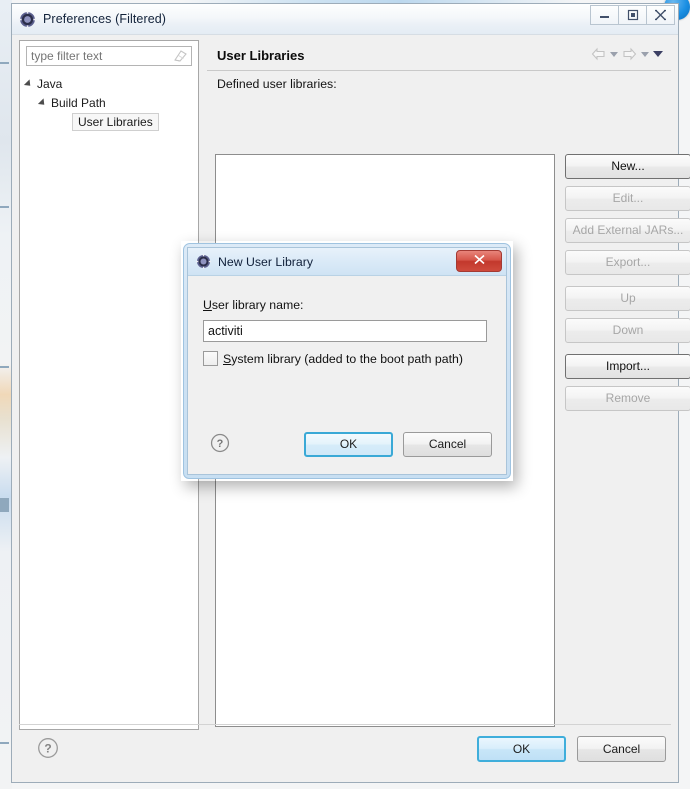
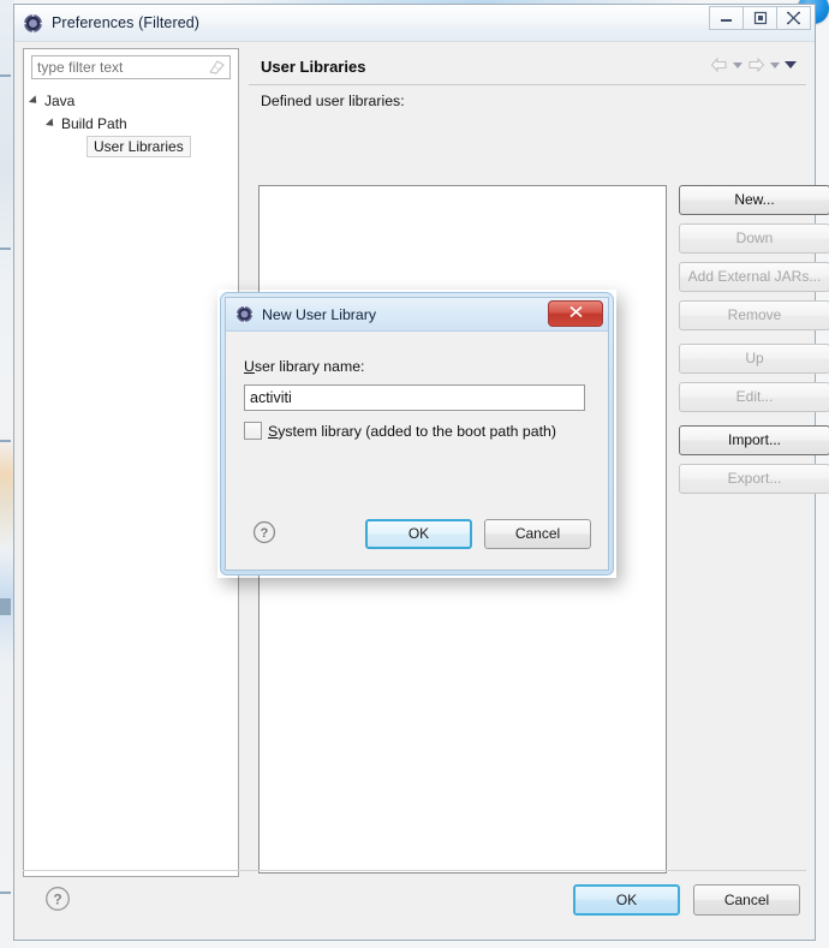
  Preferences (Filtered)
  type filter text
  Java
  Build Path
  User Libraries
  User Libraries
  Defined user libraries:
  New...
- Edit...
+ Down
  Add External JARs...
- Export...
+ Remove
  Up
- Down
+ Edit...
  Import...
- Remove
+ Export...
  ?
  OK
  Cancel
  New User Library
  User library name:
  activiti
  System library (added to the boot path path)
  ?
  OK
  Cancel
